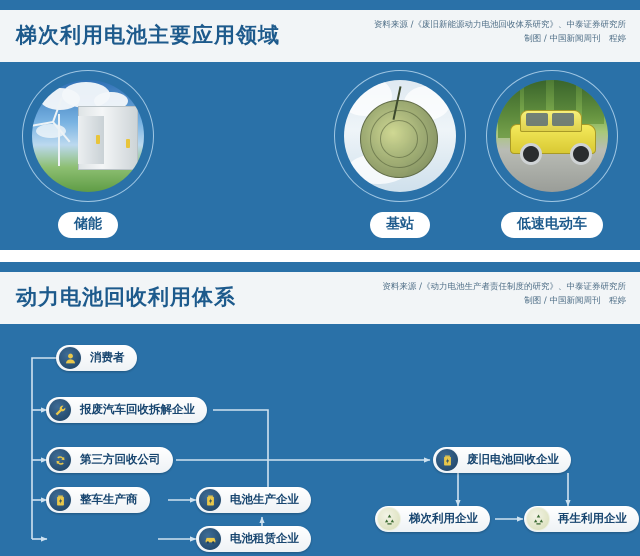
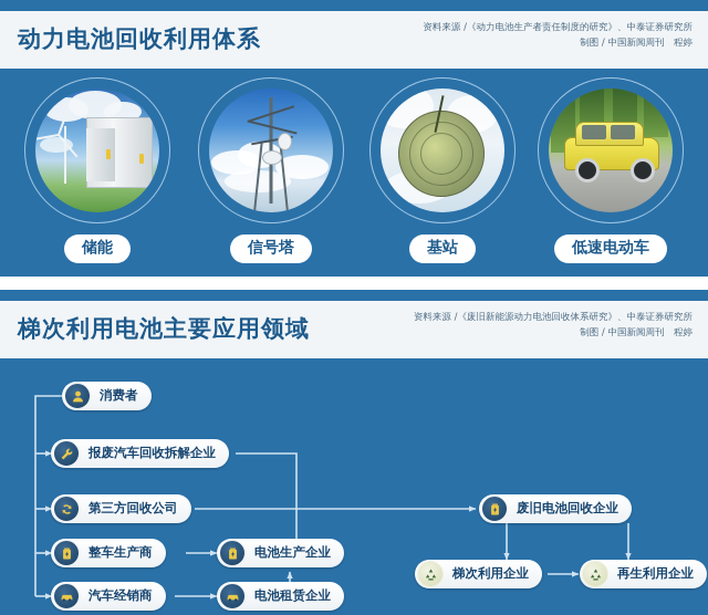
- 梯次利用电池主要应用领域
+ 动力电池回收利用体系
- 资料来源 /《废旧新能源动力电池回收体系研究》、中泰证券研究所
+ 资料来源 /《动力电池生产者责任制度的研究》、中泰证券研究所
  制图 / 中国新闻周刊 程婷
  储能
+ 信号塔
  基站
  低速电动车
- 动力电池回收利用体系
+ 梯次利用电池主要应用领域
- 资料来源 /《动力电池生产者责任制度的研究》、中泰证券研究所
+ 资料来源 /《废旧新能源动力电池回收体系研究》、中泰证券研究所
  制图 / 中国新闻周刊 程婷
  消费者
  报废汽车回收拆解企业
  第三方回收公司
  整车生产商
+ 汽车经销商
  电池生产企业
  电池租赁企业
  废旧电池回收企业
  梯次利用企业
  再生利用企业
